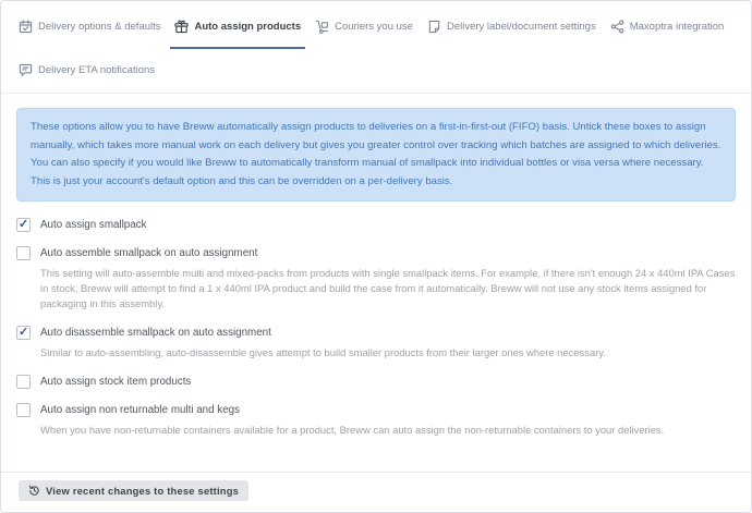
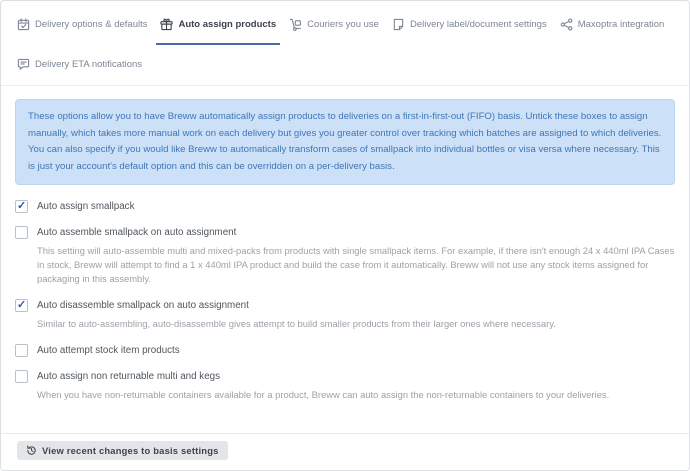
  Delivery options & defaults
  Auto assign products
  Couriers you use
  Delivery label/document settings
  Maxoptra integration
  Delivery ETA notifications
- These options allow you to have Breww automatically assign products to deliveries on a first-in-first-out (FIFO) basis. Untick these boxes to assign manually, which takes more manual work on each delivery but gives you greater control over tracking which batches are assigned to which deliveries. You can also specify if you would like Breww to automatically transform manual of smallpack into individual bottles or visa versa where necessary. This is just your account's default option and this can be overridden on a per-delivery basis.
+ These options allow you to have Breww automatically assign products to deliveries on a first-in-first-out (FIFO) basis. Untick these boxes to assign manually, which takes more manual work on each delivery but gives you greater control over tracking which batches are assigned to which deliveries. You can also specify if you would like Breww to automatically transform cases of smallpack into individual bottles or visa versa where necessary. This is just your account's default option and this can be overridden on a per-delivery basis.
  Auto assign smallpack
  Auto assemble smallpack on auto assignment
  This setting will auto-assemble multi and mixed-packs from products with single smallpack items. For example, if there isn't enough 24 x 440ml IPA Cases in stock, Breww will attempt to find a 1 x 440ml IPA product and build the case from it automatically. Breww will not use any stock items assigned for packaging in this assembly.
  Auto disassemble smallpack on auto assignment
  Similar to auto-assembling, auto-disassemble gives attempt to build smaller products from their larger ones where necessary.
- Auto assign stock item products
+ Auto attempt stock item products
  Auto assign non returnable multi and kegs
  When you have non-returnable containers available for a product, Breww can auto assign the non-returnable containers to your deliveries.
- View recent changes to these settings
+ View recent changes to basis settings
